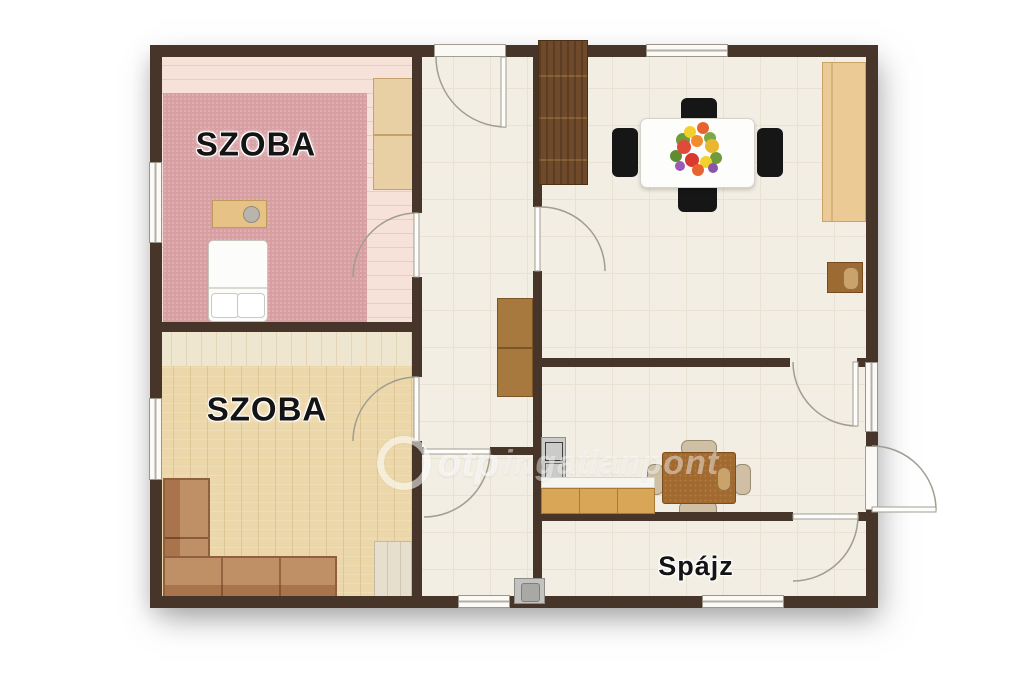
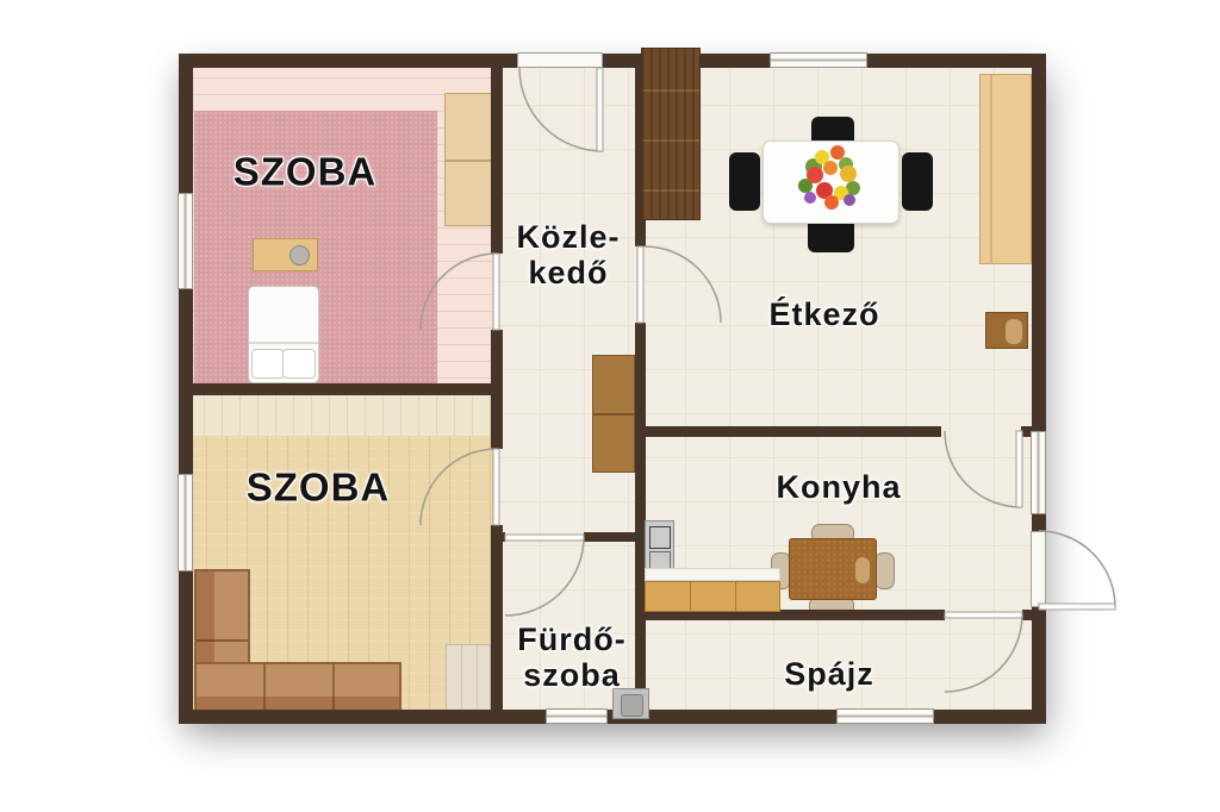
  SZOBA
  SZOBA
+ Közle-
+ kedő
+ Étkező
+ Konyha
+ Fürdő-
+ szoba
  Spájz
- otp
- ingatlanpont
